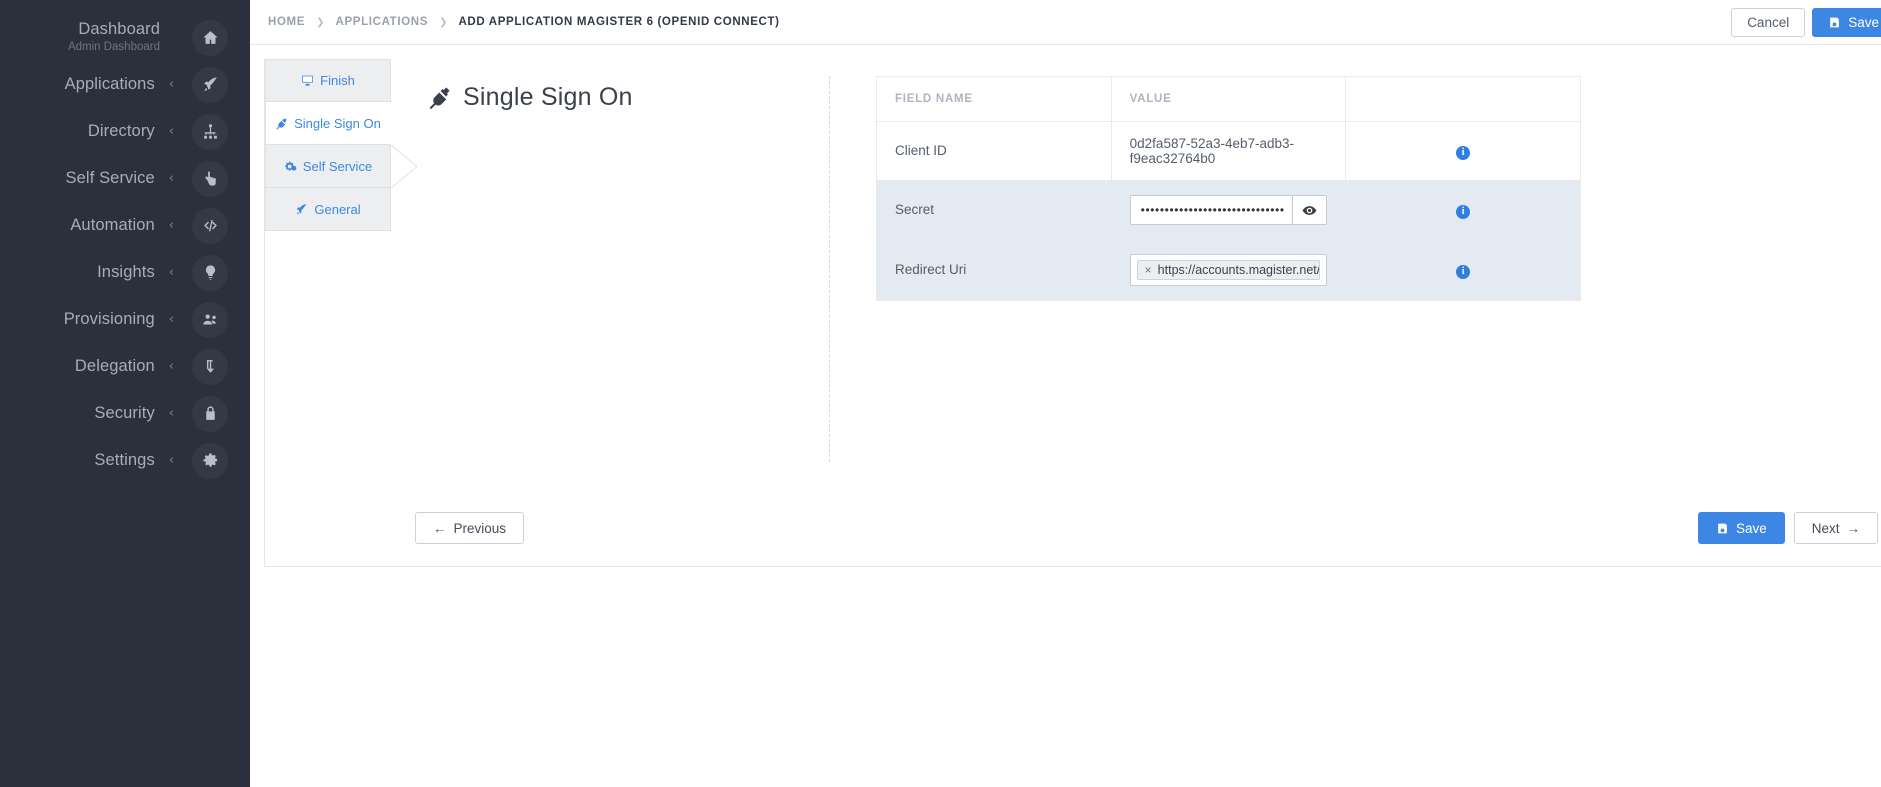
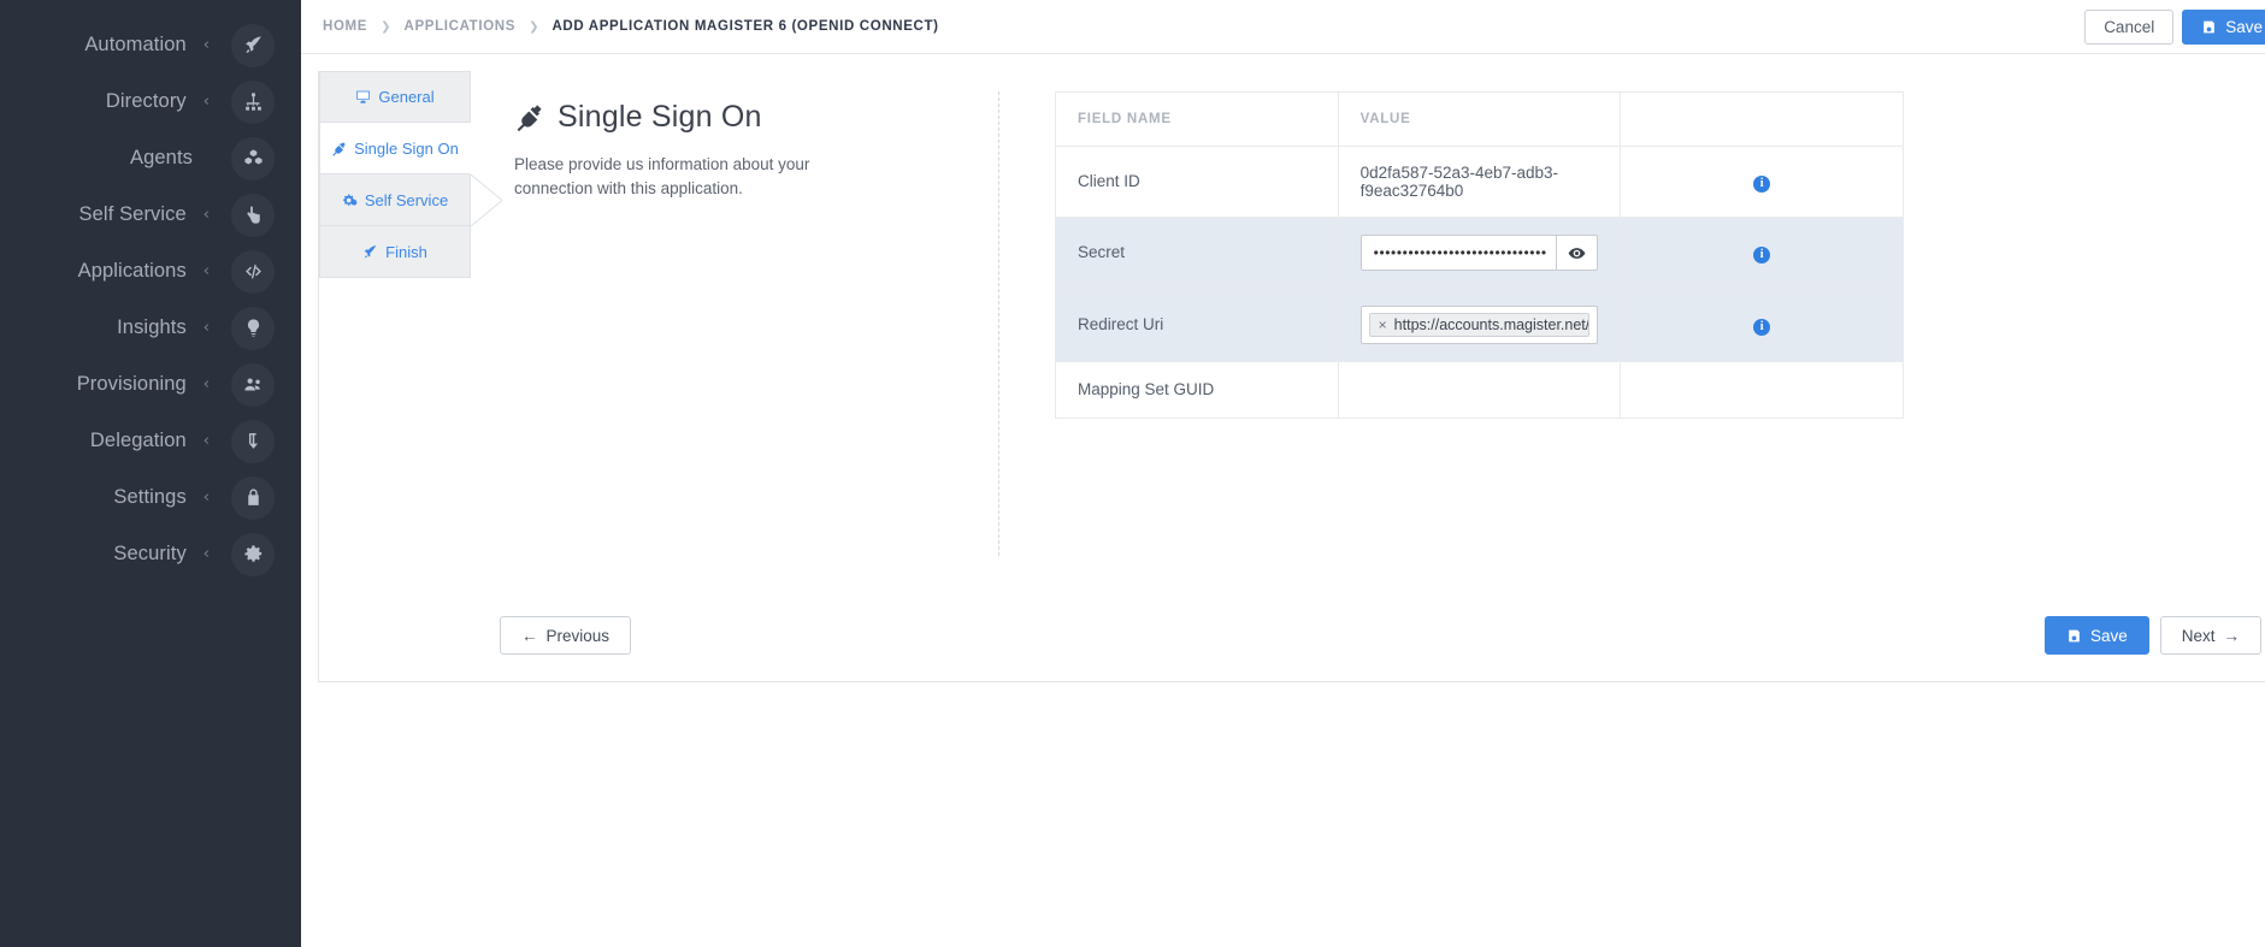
- Dashboard
- Admin Dashboard
- Applications
+ Automation
  ‹
  Directory
  ‹
+ Agents
  Self Service
  ‹
- Automation
+ Applications
  ‹
  Insights
  ‹
  Provisioning
  ‹
  Delegation
  ‹
- Security
+ Settings
  ‹
- Settings
+ Security
  ‹
  HOME
  ❯
  APPLICATIONS
  ❯
  ADD APPLICATION MAGISTER 6 (OPENID CONNECT)
  Cancel
  Save
- Finish
+ General
  Single Sign On
  Self Service
- General
+ Finish
  Single Sign On
+ Please provide us information about your connection with this application.
  FIELD NAME	VALUE
  Client ID	0d2fa587-52a3-4eb7-adb3-f9eac32764b0	i
  Secret	••••••••••••••••••••••••••••••	i
+ Mapping Set GUID
  ←
  Previous
  Save
  Next
  →
